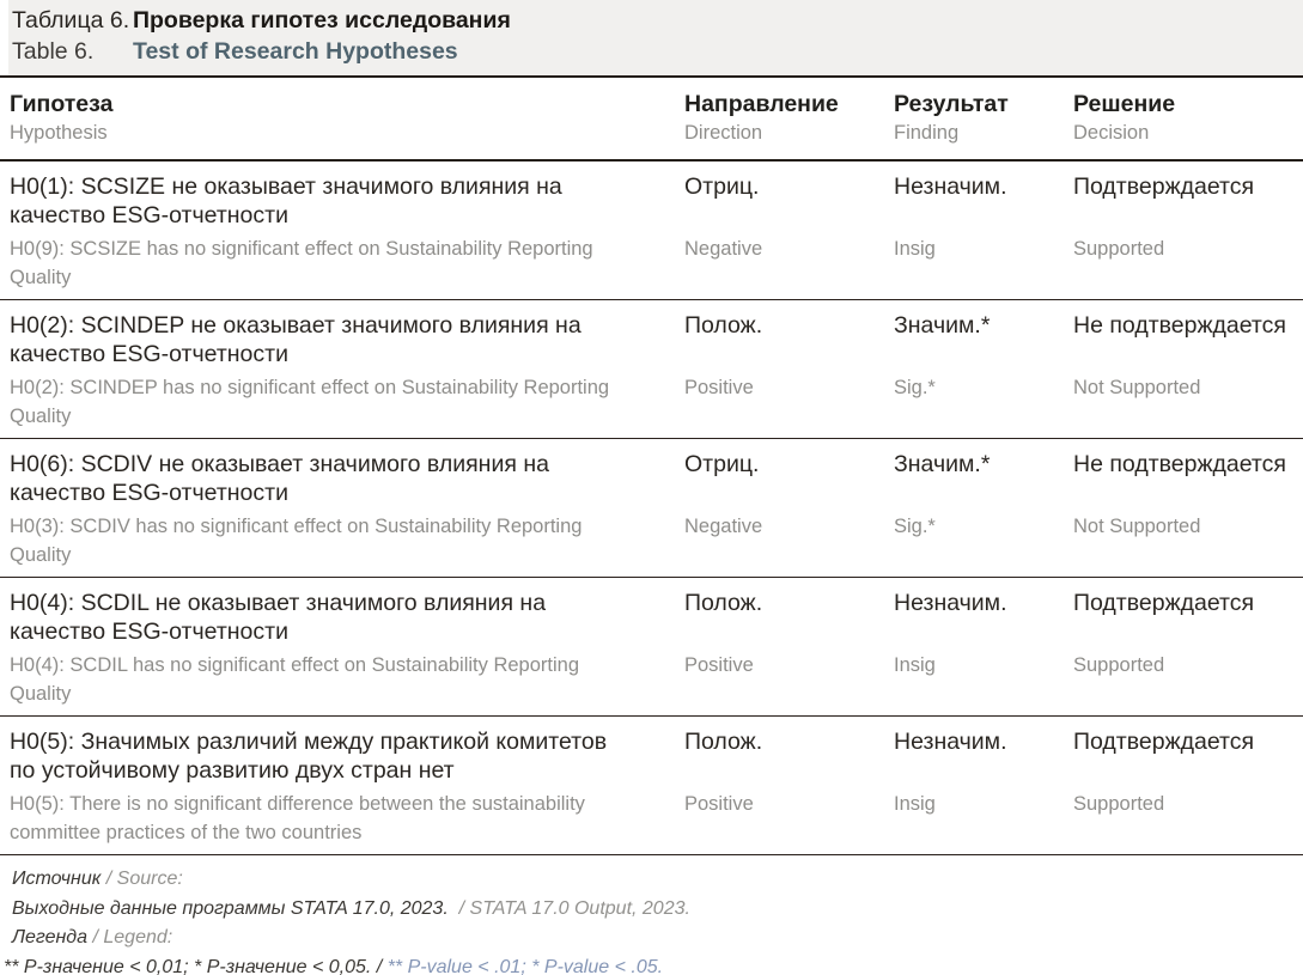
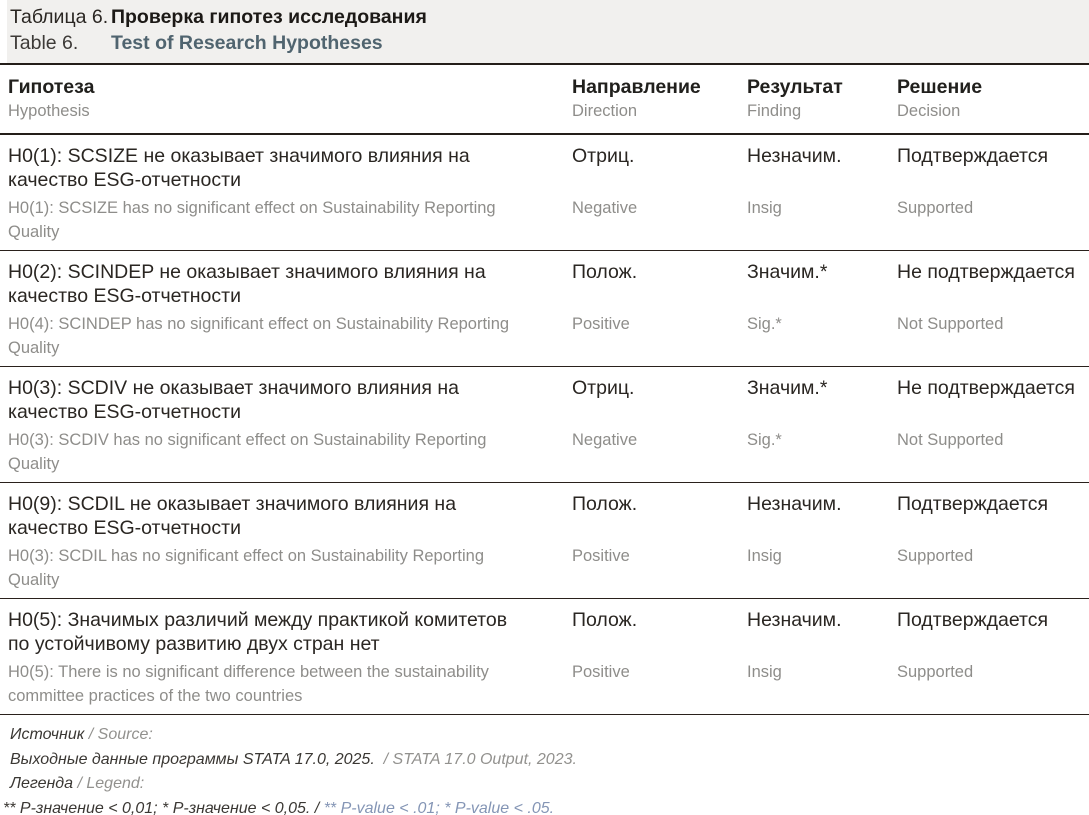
  Таблица 6. Проверка гипотез исследования
  Table 6. Test of Research Hypotheses
  Гипотеза
  Hypothesis
  Направление
  Direction
  Результат
  Finding
  Решение
  Decision
  H0(1): SCSIZE не оказывает значимого влияния на качество ESG-отчетности
- H0(9): SCSIZE has no significant effect on Sustainability Reporting Quality
+ H0(1): SCSIZE has no significant effect on Sustainability Reporting Quality
  Отриц.
  Negative
  Незначим.
  Insig
  Подтверждается
  Supported
  H0(2): SCINDEP не оказывает значимого влияния на качество ESG-отчетности
- H0(2): SCINDEP has no significant effect on Sustainability Reporting Quality
+ H0(4): SCINDEP has no significant effect on Sustainability Reporting Quality
  Полож.
  Positive
  Значим.*
  Sig.*
  Не подтверждается
  Not Supported
- H0(6): SCDIV не оказывает значимого влияния на качество ESG-отчетности
+ H0(3): SCDIV не оказывает значимого влияния на качество ESG-отчетности
  H0(3): SCDIV has no significant effect on Sustainability Reporting Quality
  Отриц.
  Negative
  Значим.*
  Sig.*
  Не подтверждается
  Not Supported
- H0(4): SCDIL не оказывает значимого влияния на качество ESG-отчетности
+ H0(9): SCDIL не оказывает значимого влияния на качество ESG-отчетности
- H0(4): SCDIL has no significant effect on Sustainability Reporting Quality
+ H0(3): SCDIL has no significant effect on Sustainability Reporting Quality
  Полож.
  Positive
  Незначим.
  Insig
  Подтверждается
  Supported
  H0(5): Значимых различий между практикой комитетов по устойчивому развитию двух стран нет
  H0(5): There is no significant difference between the sustainability committee practices of the two countries
  Полож.
  Positive
  Незначим.
  Insig
  Подтверждается
  Supported
  Источник / Source:
- Выходные данные программы STATA 17.0, 2023. / STATA 17.0 Output, 2023.
+ Выходные данные программы STATA 17.0, 2025. / STATA 17.0 Output, 2023.
  Легенда / Legend:
  ** P-значение < 0,01; * P-значение < 0,05. / ** P-value < .01; * P-value < .05.
